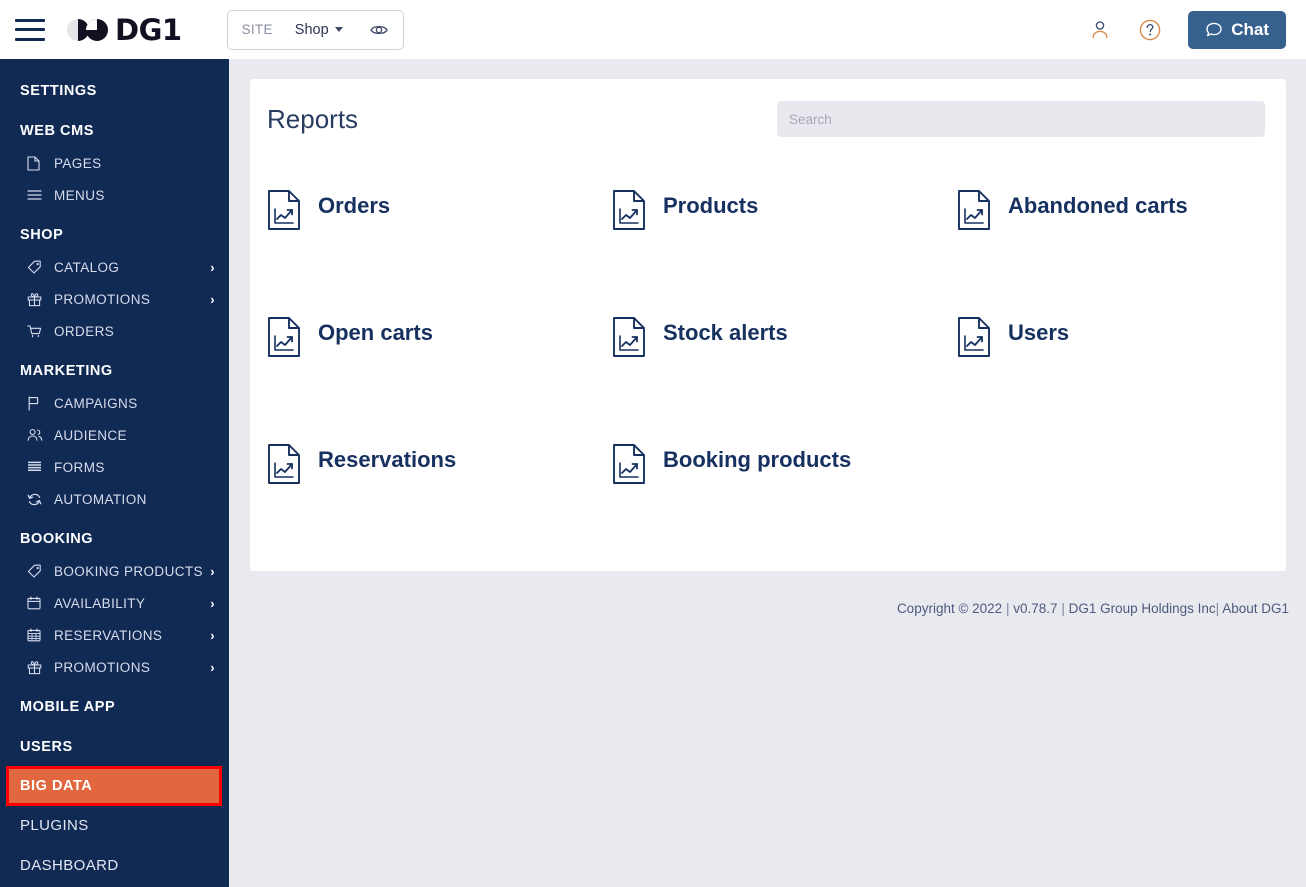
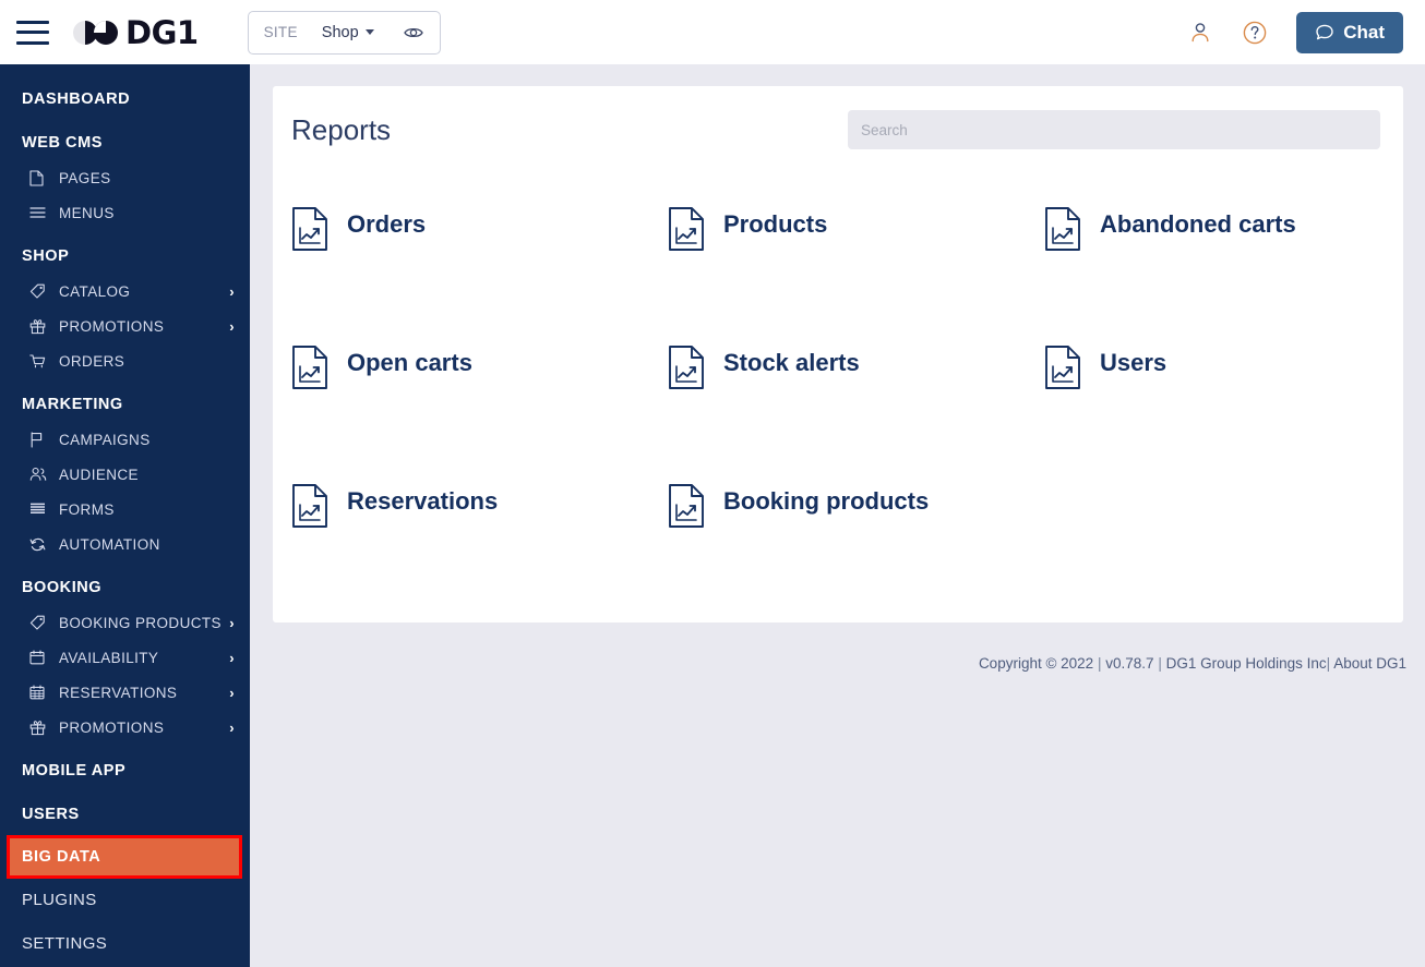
  DG1
  SITE
  Shop
  Chat
- SETTINGS
+ DASHBOARD
  WEB CMS
  PAGES
  MENUS
  SHOP
  CATALOG
  ›
  PROMOTIONS
  ›
  ORDERS
  MARKETING
  CAMPAIGNS
  AUDIENCE
  FORMS
  AUTOMATION
  BOOKING
  BOOKING PRODUCTS
  ›
  AVAILABILITY
  ›
  RESERVATIONS
  ›
  PROMOTIONS
  ›
  MOBILE APP
  USERS
  BIG DATA
  PLUGINS
- DASHBOARD
+ SETTINGS
  Reports
  Search
  Orders
  Products
  Abandoned carts
  Open carts
  Stock alerts
  Users
  Reservations
  Booking products
  Copyright © 2022 | v0.78.7 | DG1 Group Holdings Inc| About DG1
